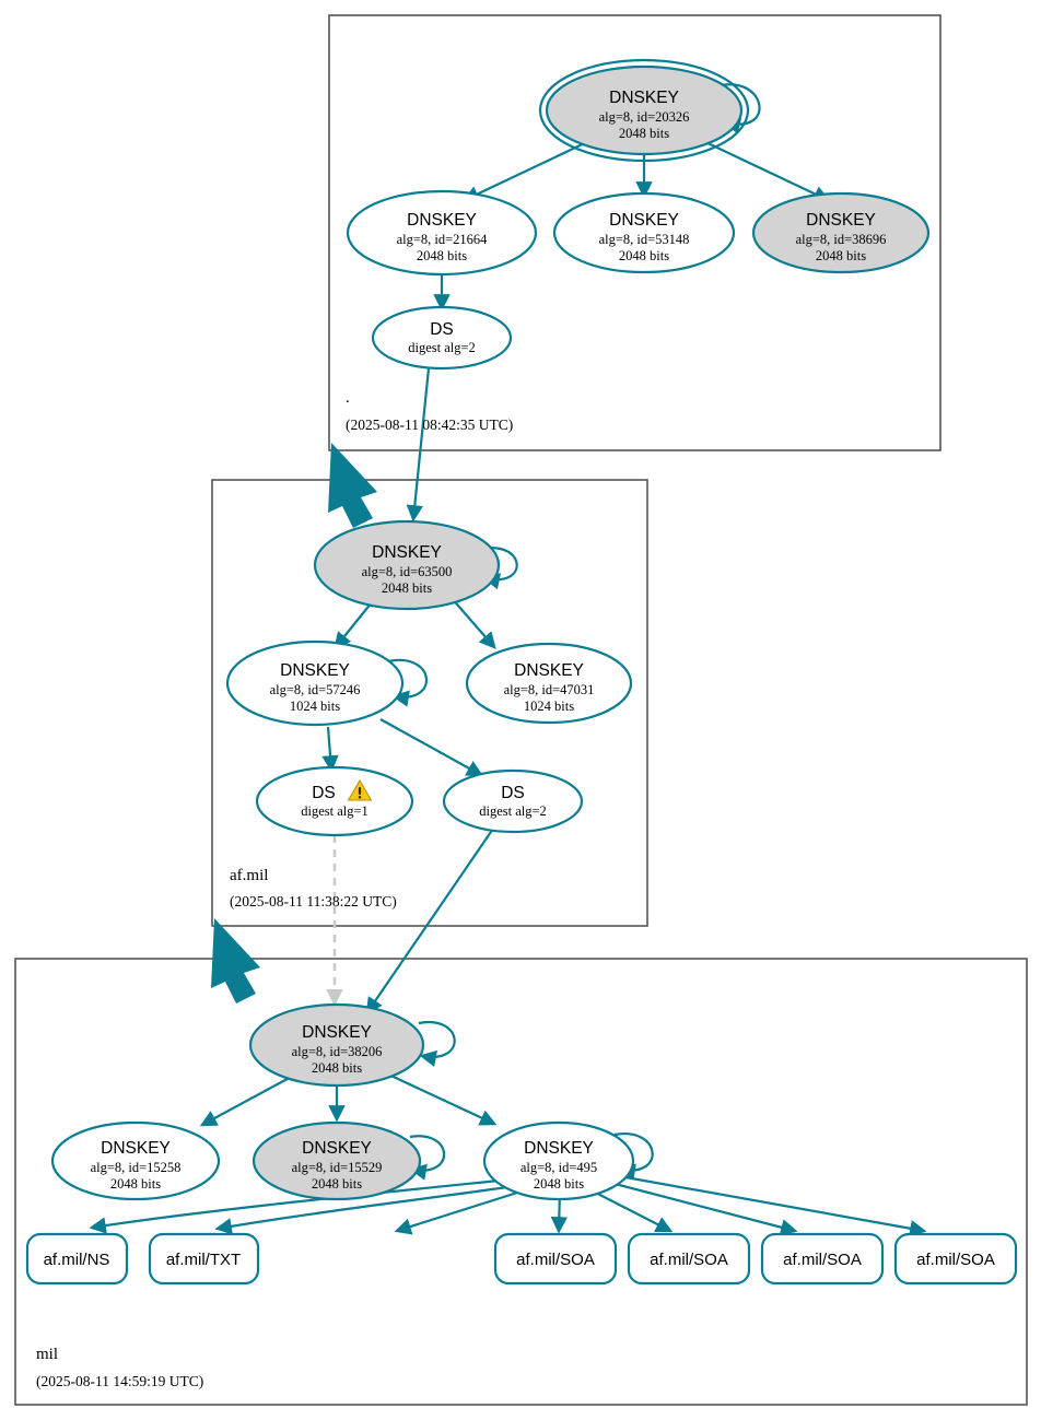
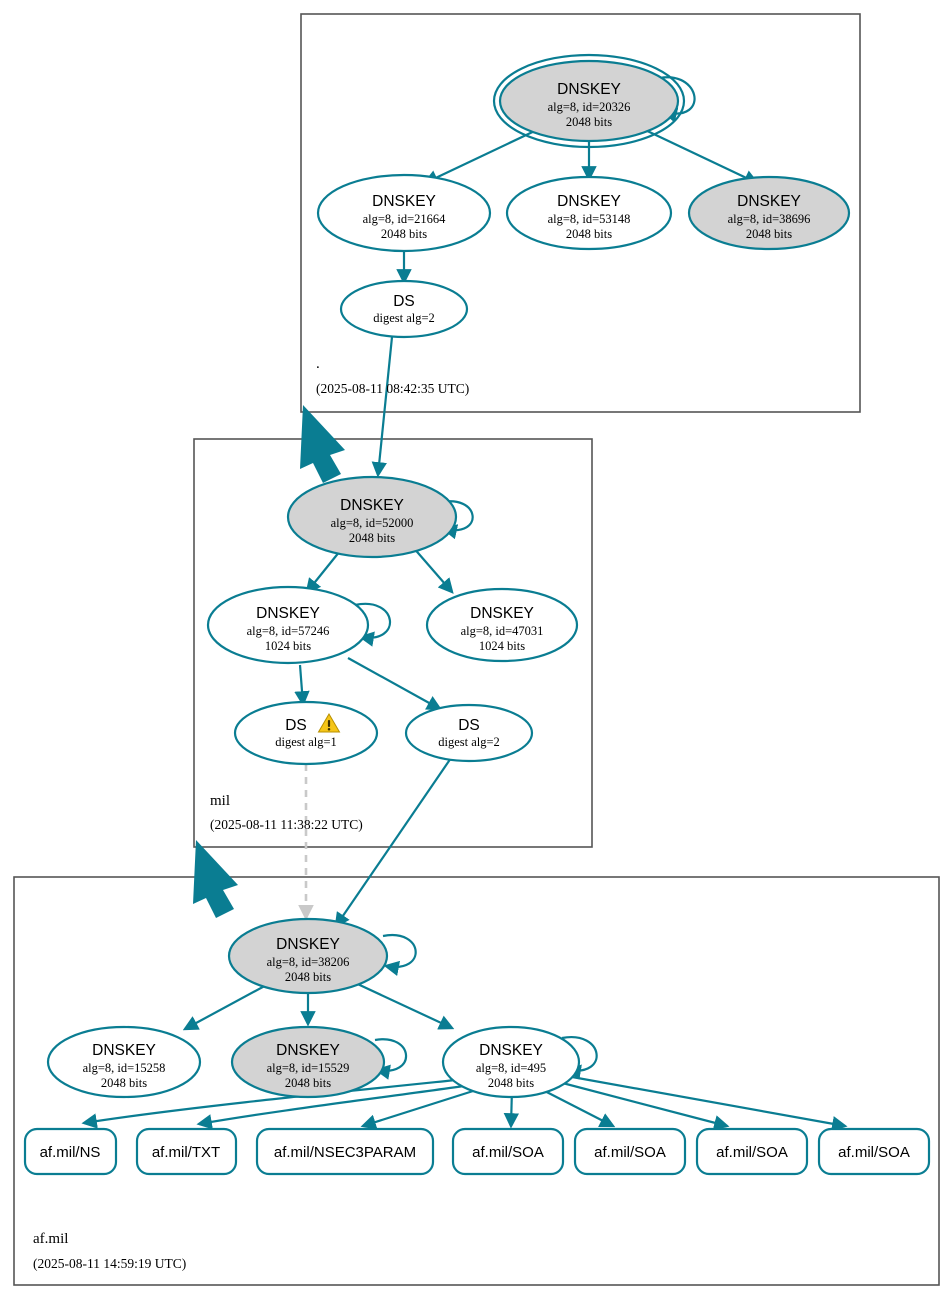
  DNSKEY
  alg=8, id=20326
  2048 bits
  DNSKEY
  alg=8, id=21664
  2048 bits
  DNSKEY
  alg=8, id=53148
  2048 bits
  DNSKEY
  alg=8, id=38696
  2048 bits
  DS
  digest alg=2
  .
  (2025-08-11 08:42:35 UTC)
  DNSKEY
- alg=8, id=63500
+ alg=8, id=52000
  2048 bits
  DNSKEY
  alg=8, id=57246
  1024 bits
  DNSKEY
  alg=8, id=47031
  1024 bits
  DS
  digest alg=1
  DS
  digest alg=2
- af.mil
+ mil
  (2025-08-11 11:38:22 UTC)
  DNSKEY
  alg=8, id=38206
  2048 bits
  DNSKEY
  alg=8, id=15258
  2048 bits
  DNSKEY
  alg=8, id=15529
  2048 bits
  DNSKEY
  alg=8, id=495
  2048 bits
  af.mil/NS
  af.mil/TXT
+ af.mil/NSEC3PARAM
  af.mil/SOA
  af.mil/SOA
  af.mil/SOA
  af.mil/SOA
- mil
+ af.mil
  (2025-08-11 14:59:19 UTC)
